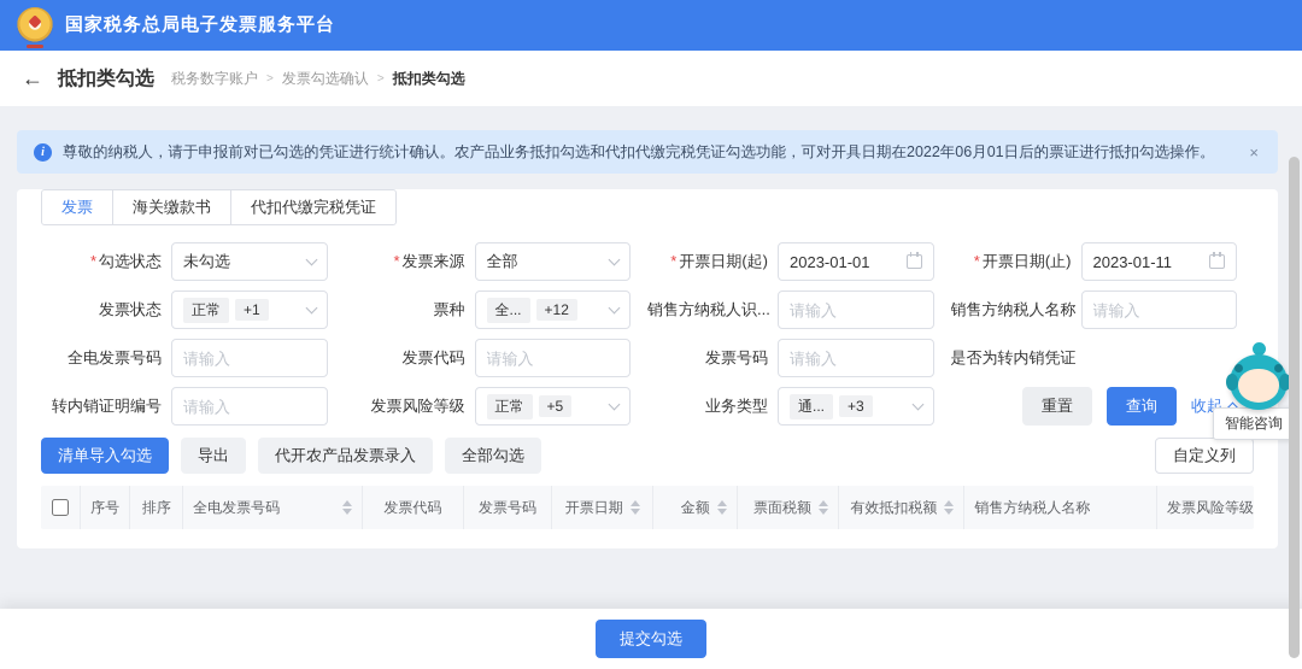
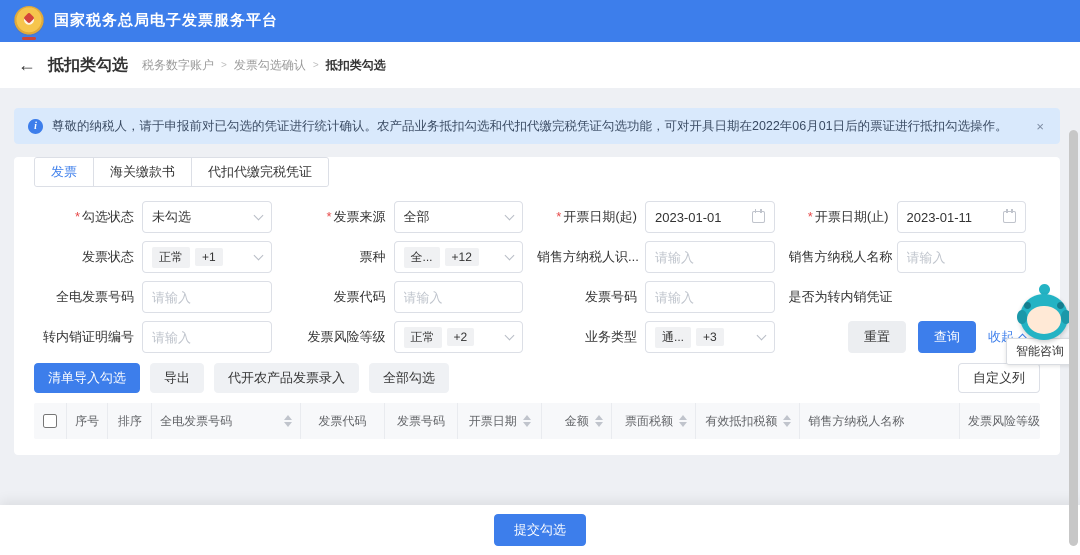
  国家税务总局电子发票服务平台
  ←
  抵扣类勾选
  税务数字账户
  >
  发票勾选确认
  >
  抵扣类勾选
  i
  尊敬的纳税人，请于申报前对已勾选的凭证进行统计确认。农产品业务抵扣勾选和代扣代缴完税凭证勾选功能，可对开具日期在2022年06月01日后的票证进行抵扣勾选操作。
  ×
  发票
  海关缴款书
  代扣代缴完税凭证
  * 勾选状态
  未勾选
  * 发票来源
  全部
  * 开票日期(起)
  2023-01-01
  * 开票日期(止)
  2023-01-11
  发票状态
  正常
  +1
  票种
  全...
  +12
  销售方纳税人识...
  请输入
  销售方纳税人名称
  请输入
  全电发票号码
  请输入
  发票代码
  请输入
  发票号码
  请输入
  是否为转内销凭证
  转内销证明编号
  请输入
  发票风险等级
  正常
- +5
+ +2
  业务类型
  通...
  +3
  重置
  查询
  收起
  清单导入勾选
  导出
  代开农产品发票录入
  全部勾选
  自定义列
  序号
  排序
  全电发票号码
  发票代码
  发票号码
  开票日期
  金额
  票面税额
  有效抵扣税额
  销售方纳税人名称
  发票风险等级
  提交勾选
  智能咨询
